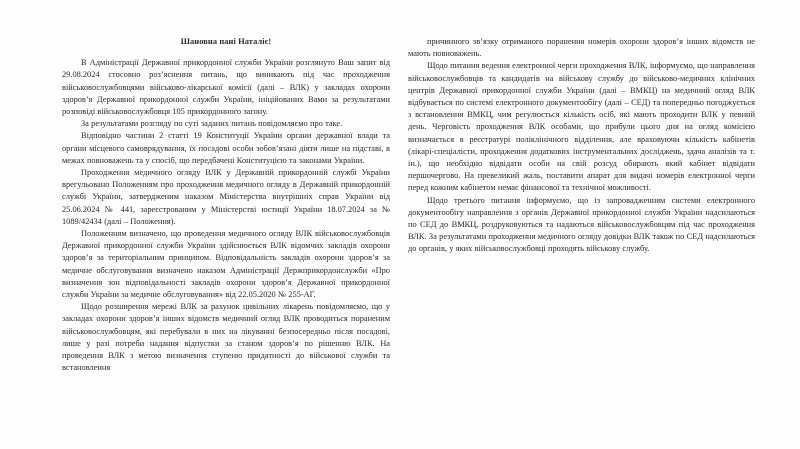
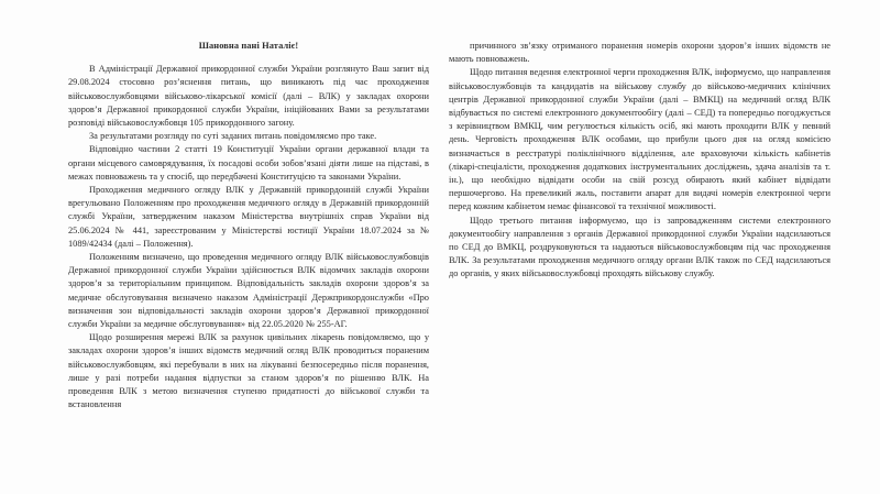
  Шановна пані Наталіє!
  В Адміністрації Державної прикордонної служби України розглянуто Ваш запит від 29.08.2024 стосовно роз’яснення питань, що виникають під час проходження військовослужбовцями військово-лікарської комісії (далі – ВЛК) у закладах охорони здоров’я Державної прикордонної служби України, ініційованих Вами за результатами розповіді військовослужбовця 105 прикордонного загону.
  За результатами розгляду по суті заданих питань повідомляємо про таке.
  Відповідно частини 2 статті 19 Конституції України органи державної влади та органи місцевого самоврядування, їх посадові особи зобов’язані діяти лише на підставі, в межах повноважень та у спосіб, що передбачені Конституцією та законами України.
  Проходження медичного огляду ВЛК у Державній прикордонній службі України врегульовано Положенням про проходження медичного огляду в Державній прикордонній службі України, затвердженим наказом Міністерства внутрішніх справ України від 25.06.2024 № 441, зареєстрованим у Міністерстві юстиції України 18.07.2024 за № 1089/42434 (далі – Положення).
  Положенням визначено, що проведення медичного огляду ВЛК військовослужбовців Державної прикордонної служби України здійснюється ВЛК відомчих закладів охорони здоров’я за територіальним принципом. Відповідальність закладів охорони здоров’я за медичне обслуговування визначено наказом Адміністрації Держприкордонслужби «Про визначення зон відповідальності закладів охорони здоров’я Державної прикордонної служби України за медичне обслуговування» від 22.05.2020 № 255-АГ.
- Щодо розширення мережі ВЛК за рахунок цивільних лікарень повідомляємо, що у закладах охорони здоров’я інших відомств медичний огляд ВЛК проводиться пораненим військовослужбовцям, які перебували в них на лікуванні безпосередньо після посадові, лише у разі потреби надання відпустки за станом здоров’я по рішенню ВЛК. На проведення ВЛК з метою визначення ступеню придатності до військової служби та встановлення
+ Щодо розширення мережі ВЛК за рахунок цивільних лікарень повідомляємо, що у закладах охорони здоров’я інших відомств медичний огляд ВЛК проводиться пораненим військовослужбовцям, які перебували в них на лікуванні безпосередньо після поранення, лише у разі потреби надання відпустки за станом здоров’я по рішенню ВЛК. На проведення ВЛК з метою визначення ступеню придатності до військової служби та встановлення
  причинного зв’язку отриманого поранення номерів охорони здоров’я інших відомств не мають повноважень.
- Щодо питання ведення електронної черги проходження ВЛК, інформуємо, що направлення військовослужбовців та кандидатів на військову службу до військово-медичних клінічних центрів Державної прикордонної служби України (далі – ВМКЦ) на медичний огляд ВЛК відбувається по системі електронного документообігу (далі – СЕД) та попередньо погоджується з встановлення ВМКЦ, чим регулюється кількість осіб, які мають проходити ВЛК у певний день. Черговість проходження ВЛК особами, що прибули цього дня на огляд комісією визначається в реєстратурі поліклінічного відділення, але враховуючи кількість кабінетів (лікарі-спеціалісти, проходження додаткових інструментальних досліджень, здача аналізів та т. ін.), що необхідно відвідати особи на свій розсуд обирають який кабінет відвідати першочергово. На превеликий жаль, поставити апарат для видачі номерів електронної черги перед кожним кабінетом немає фінансової та технічної можливості.
+ Щодо питання ведення електронної черги проходження ВЛК, інформуємо, що направлення військовослужбовців та кандидатів на військову службу до військово-медичних клінічних центрів Державної прикордонної служби України (далі – ВМКЦ) на медичний огляд ВЛК відбувається по системі електронного документообігу (далі – СЕД) та попередньо погоджується з керівництвом ВМКЦ, чим регулюється кількість осіб, які мають проходити ВЛК у певний день. Черговість проходження ВЛК особами, що прибули цього дня на огляд комісією визначається в реєстратурі поліклінічного відділення, але враховуючи кількість кабінетів (лікарі-спеціалісти, проходження додаткових інструментальних досліджень, здача аналізів та т. ін.), що необхідно відвідати особи на свій розсуд обирають який кабінет відвідати першочергово. На превеликий жаль, поставити апарат для видачі номерів електронної черги перед кожним кабінетом немає фінансової та технічної можливості.
- Щодо третього питання інформуємо, що із запровадженням системи електронного документообігу направлення з органів Державної прикордонної служби України надсилаються по СЕД до ВМКЦ, роздруковуються та надаються військовослужбовцям під час проходження ВЛК. За результатами проходження медичного огляду довідки ВЛК також по СЕД надсилаються до органів, у яких військовослужбовці проходять військову службу.
+ Щодо третього питання інформуємо, що із запровадженням системи електронного документообігу направлення з органів Державної прикордонної служби України надсилаються по СЕД до ВМКЦ, роздруковуються та надаються військовослужбовцям під час проходження ВЛК. За результатами проходження медичного огляду органи ВЛК також по СЕД надсилаються до органів, у яких військовослужбовці проходять військову службу.
